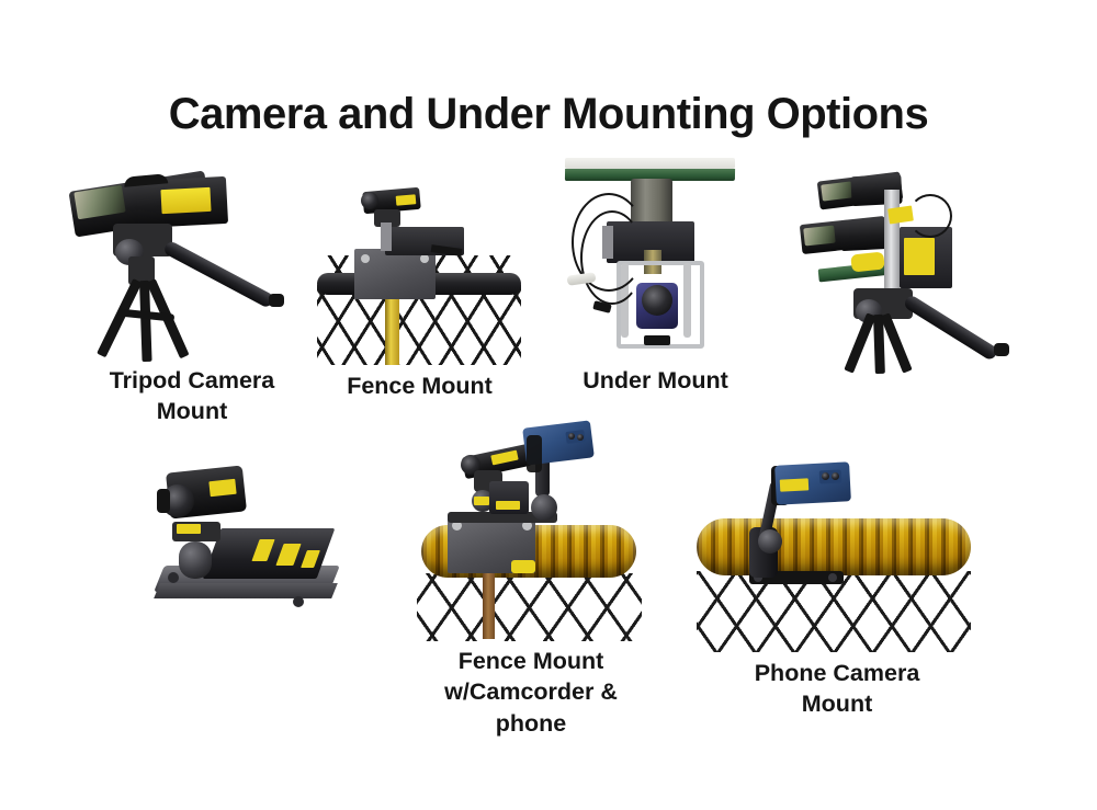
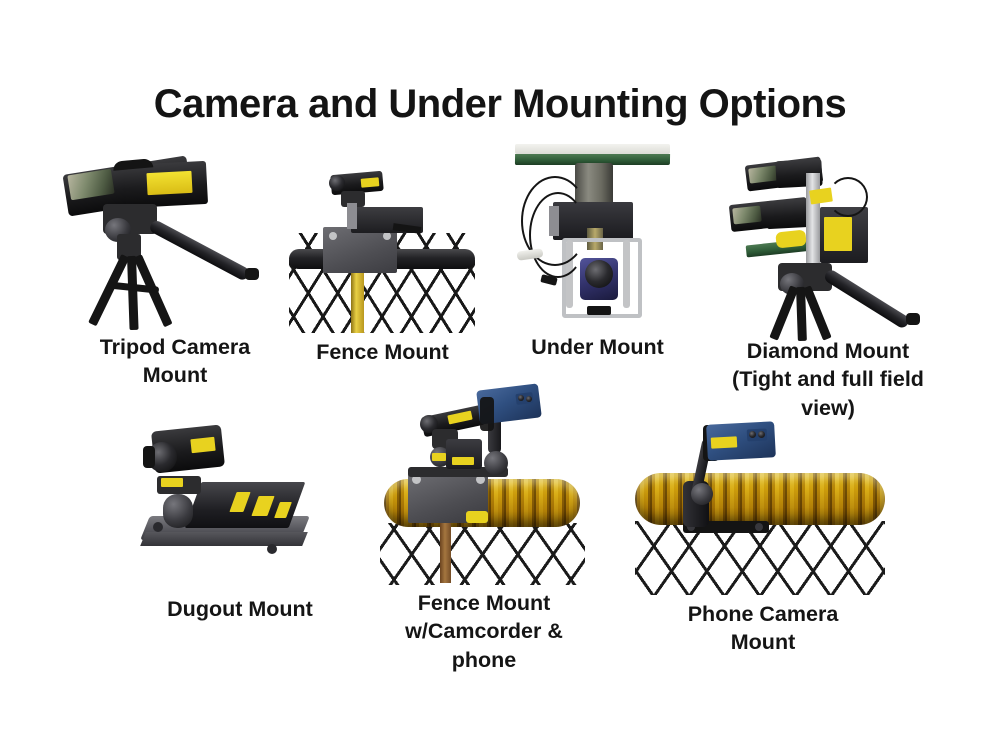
  Camera and Under Mounting Options
  Tripod Camera
  Mount
  Fence Mount
  Under Mount
+ Diamond Mount
+ (Tight and full field
+ view)
+ Dugout Mount
  Fence Mount
  w/Camcorder &
  phone
  Phone Camera
  Mount
